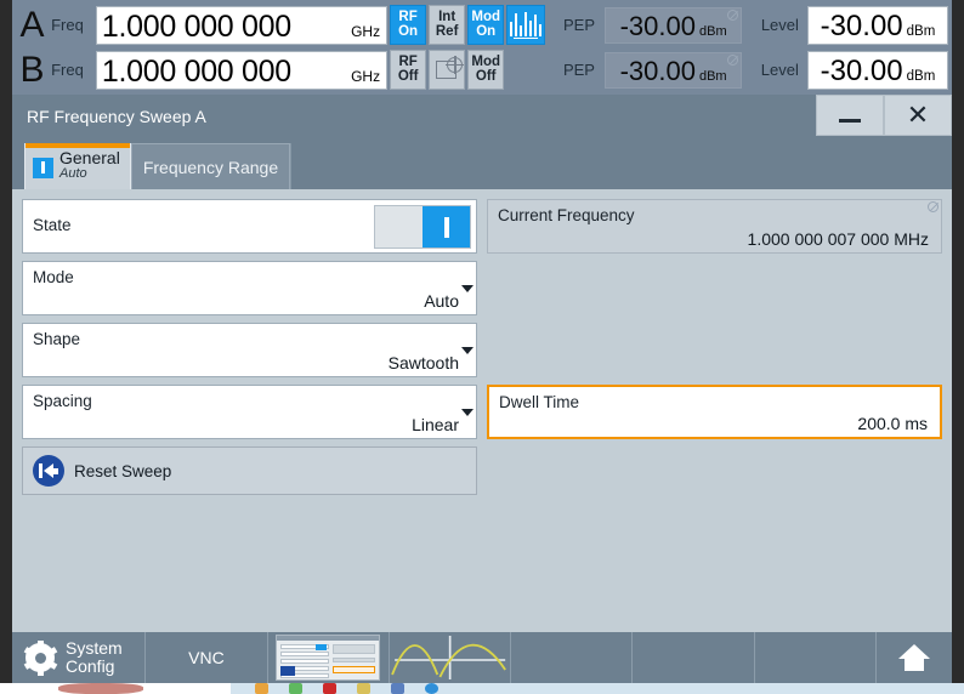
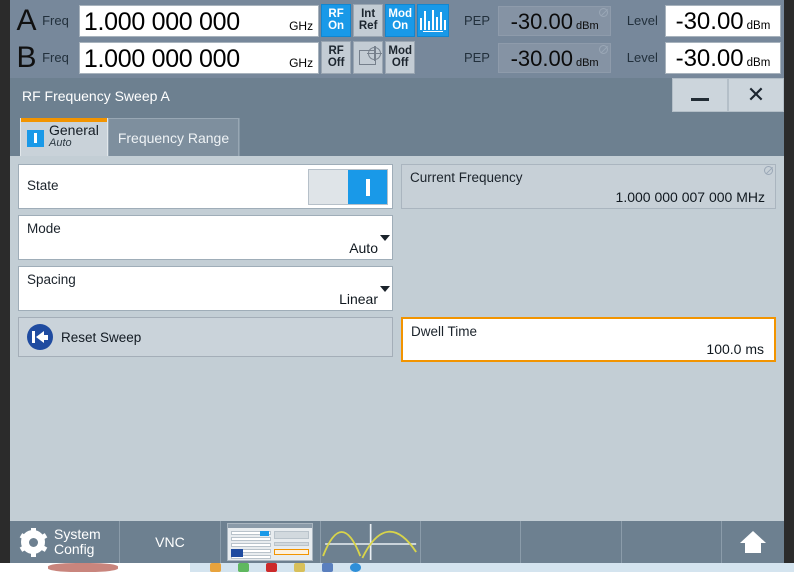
  A
  Freq
  1.000 000 000
  GHz
  RF
  On
  Int
  Ref
  Mod
  On
  PEP
  -30.00
  dBm
  Level
  -30.00
  dBm
  B
  Freq
  1.000 000 000
  GHz
  RF
  Off
  Mod
  Off
  PEP
  -30.00
  dBm
  Level
  -30.00
  dBm
  RF Frequency Sweep A
  ✕
  General
  Auto
  Frequency Range
  State
  Mode
  Auto
- Shape
- Sawtooth
  Spacing
  Linear
  Reset Sweep
  Current Frequency
  1.000 000 007 000 MHz
  Dwell Time
- 200.0 ms
+ 100.0 ms
  System
  Config
  VNC
